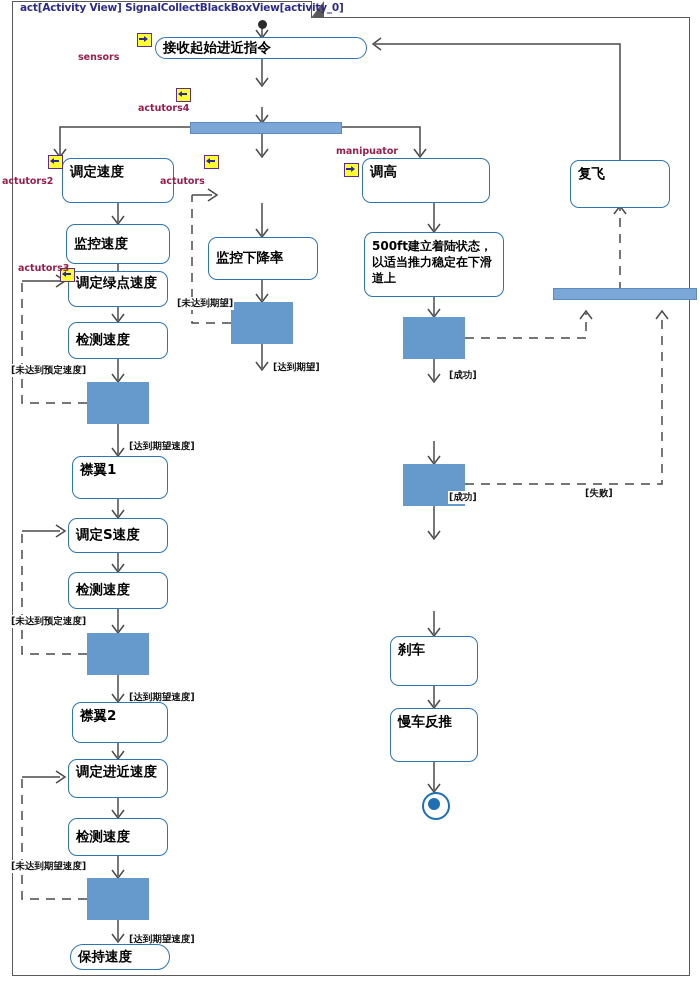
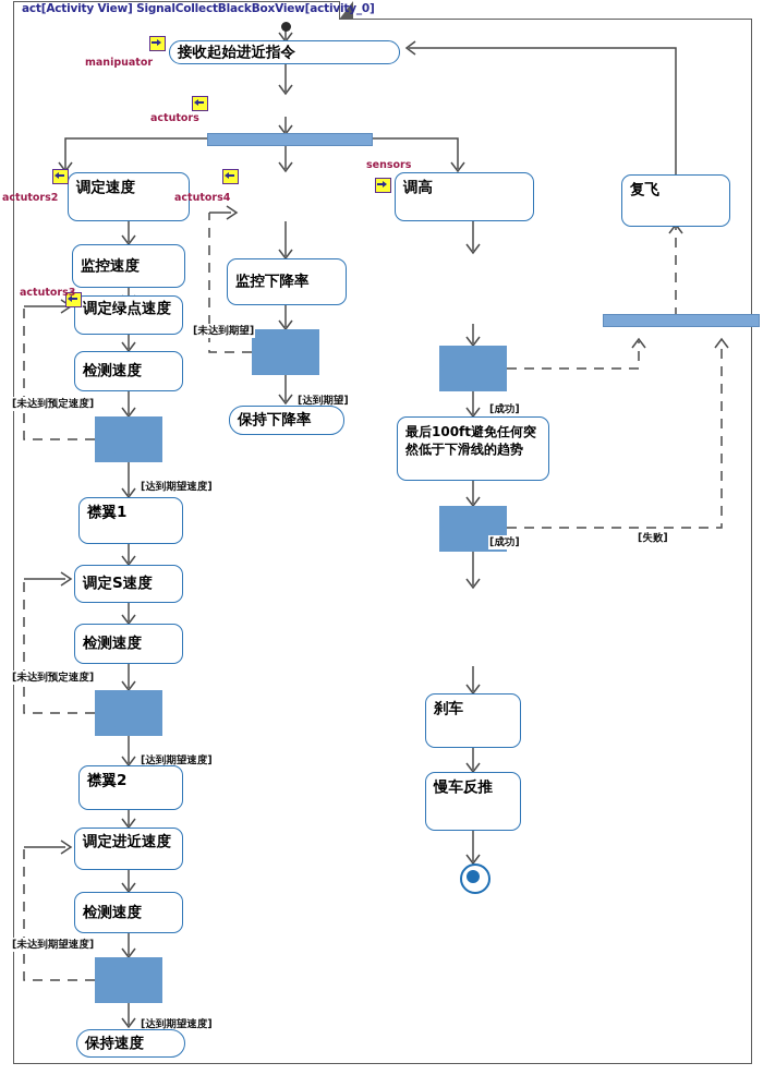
  act[Activity View] SignalCollectBlackBoxView[activity_0]
  接收起始进近指令
- sensors
+ manipuator
- actutors4
+ actutors
  调定速度
  actutors2
  监控速度
  调定绿点速度
  actutors3
  检测速度
  [未达到预定速度]
  [达到期望速度]
  襟翼1
  调定S速度
  检测速度
  [未达到预定速度]
  [达到期望速度]
  襟翼2
  调定进近速度
  检测速度
  [未达到期望速度]
  [达到期望速度]
  保持速度
- actutors
+ actutors4
  监控下降率
  [未达到期望]
  [达到期望]
+ 保持下降率
  调高
- manipuator
+ sensors
- 500ft建立着陆状态，以适当推力稳定在下滑道上
  [成功]
+ 最后100ft避免任何突然低于下滑线的趋势
  [成功]
  [失败]
  刹车
  慢车反推
  复飞
